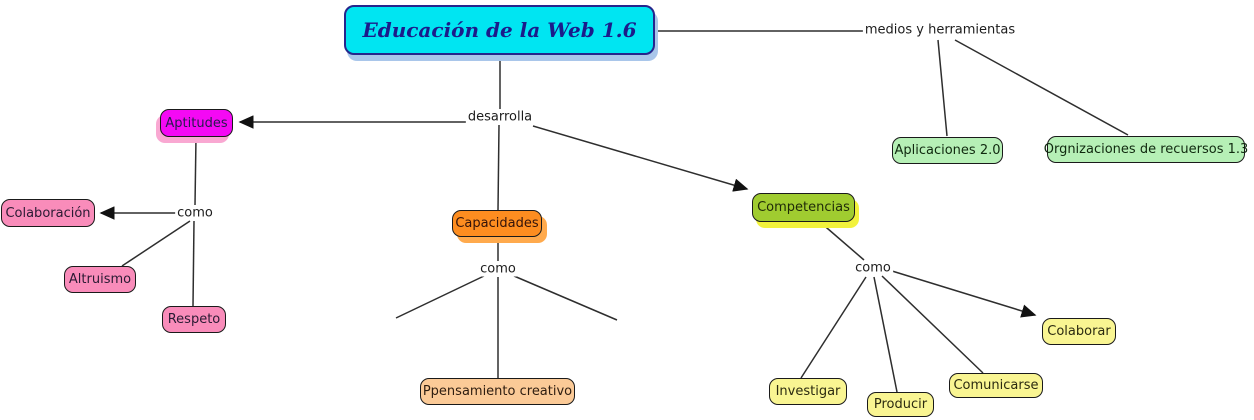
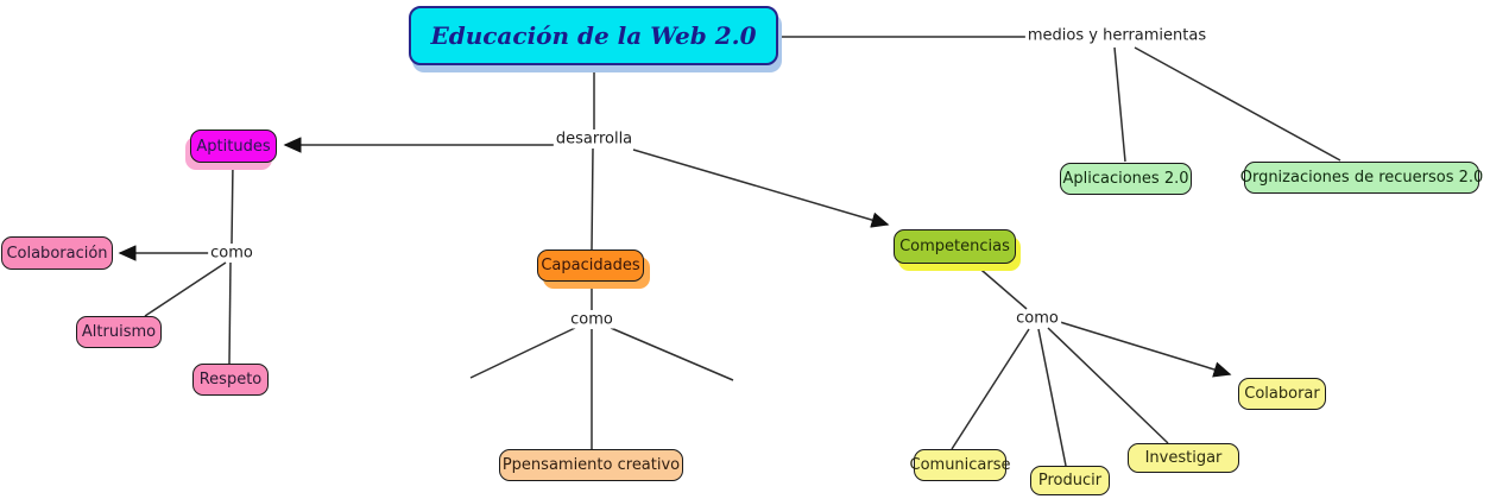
- Educación de la Web 1.6
+ Educación de la Web 2.0
  Aptitudes
  Capacidades
  Competencias
  Colaboración
  Altruismo
  Respeto
  Ppensamiento creativo
  Aplicaciones 2.0
- Orgnizaciones de recuersos 1.3
+ Orgnizaciones de recuersos 2.0
- Investigar
+ Comunicarse
  Producir
- Comunicarse
+ Investigar
  Colaborar
  medios y herramientas
  desarrolla
  como
  como
  como
